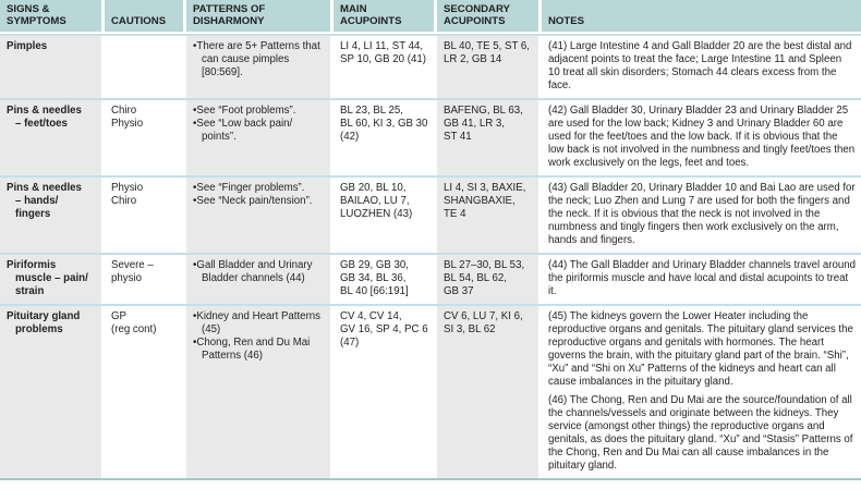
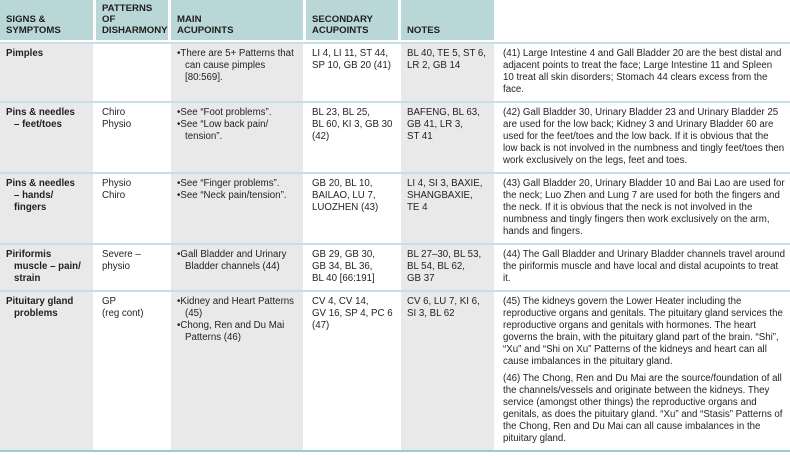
  SIGNS &
  SYMPTOMS
- CAUTIONS
  PATTERNS OF
  DISHARMONY
  MAIN
  ACUPOINTS
  SECONDARY
  ACUPOINTS
  NOTES
  Pimples
  There are 5+ Patterns that can cause pimples [80:569].
  LI 4, LI 11, ST 44,
  SP 10, GB 20 (41)
  BL 40, TE 5, ST 6,
  LR 2, GB 14
  (41) Large Intestine 4 and Gall Bladder 20 are the best distal and adjacent points to treat the face; Large Intestine 11 and Spleen 10 treat all skin disorders; Stomach 44 clears excess from the face.
  Pins & needles
  – feet/toes
  Chiro
  Physio
  See “Foot problems”.
- See “Low back pain/ points”.
+ See “Low back pain/ tension”.
  BL 23, BL 25,
  BL 60, KI 3, GB 30
  (42)
  BAFENG, BL 63,
  GB 41, LR 3,
  ST 41
  (42) Gall Bladder 30, Urinary Bladder 23 and Urinary Bladder 25 are used for the low back; Kidney 3 and Urinary Bladder 60 are used for the feet/toes and the low back. If it is obvious that the low back is not involved in the numbness and tingly feet/toes then work exclusively on the legs, feet and toes.
  Pins & needles
  – hands/
  fingers
  Physio
  Chiro
  See “Finger problems”.
  See “Neck pain/tension”.
  GB 20, BL 10,
  BAILAO, LU 7,
  LUOZHEN (43)
  LI 4, SI 3, BAXIE,
  SHANGBAXIE,
  TE 4
  (43) Gall Bladder 20, Urinary Bladder 10 and Bai Lao are used for the neck; Luo Zhen and Lung 7 are used for both the fingers and the neck. If it is obvious that the neck is not involved in the numbness and tingly fingers then work exclusively on the arm, hands and fingers.
  Piriformis
  muscle – pain/
  strain
  Severe –
  physio
  Gall Bladder and Urinary Bladder channels (44)
  GB 29, GB 30,
  GB 34, BL 36,
  BL 40 [66:191]
  BL 27–30, BL 53,
  BL 54, BL 62,
  GB 37
  (44) The Gall Bladder and Urinary Bladder channels travel around the piriformis muscle and have local and distal acupoints to treat it.
  Pituitary gland
  problems
  GP
  (reg cont)
  Kidney and Heart Patterns (45)
  Chong, Ren and Du Mai Patterns (46)
  CV 4, CV 14,
  GV 16, SP 4, PC 6
  (47)
  CV 6, LU 7, KI 6,
  SI 3, BL 62
  (45) The kidneys govern the Lower Heater including the reproductive organs and genitals. The pituitary gland services the reproductive organs and genitals with hormones. The heart governs the brain, with the pituitary gland part of the brain. “Shi”, “Xu” and “Shi on Xu” Patterns of the kidneys and heart can all cause imbalances in the pituitary gland.
  (46) The Chong, Ren and Du Mai are the source/foundation of all the channels/vessels and originate between the kidneys. They service (amongst other things) the reproductive organs and genitals, as does the pituitary gland. “Xu” and “Stasis” Patterns of the Chong, Ren and Du Mai can all cause imbalances in the pituitary gland.
